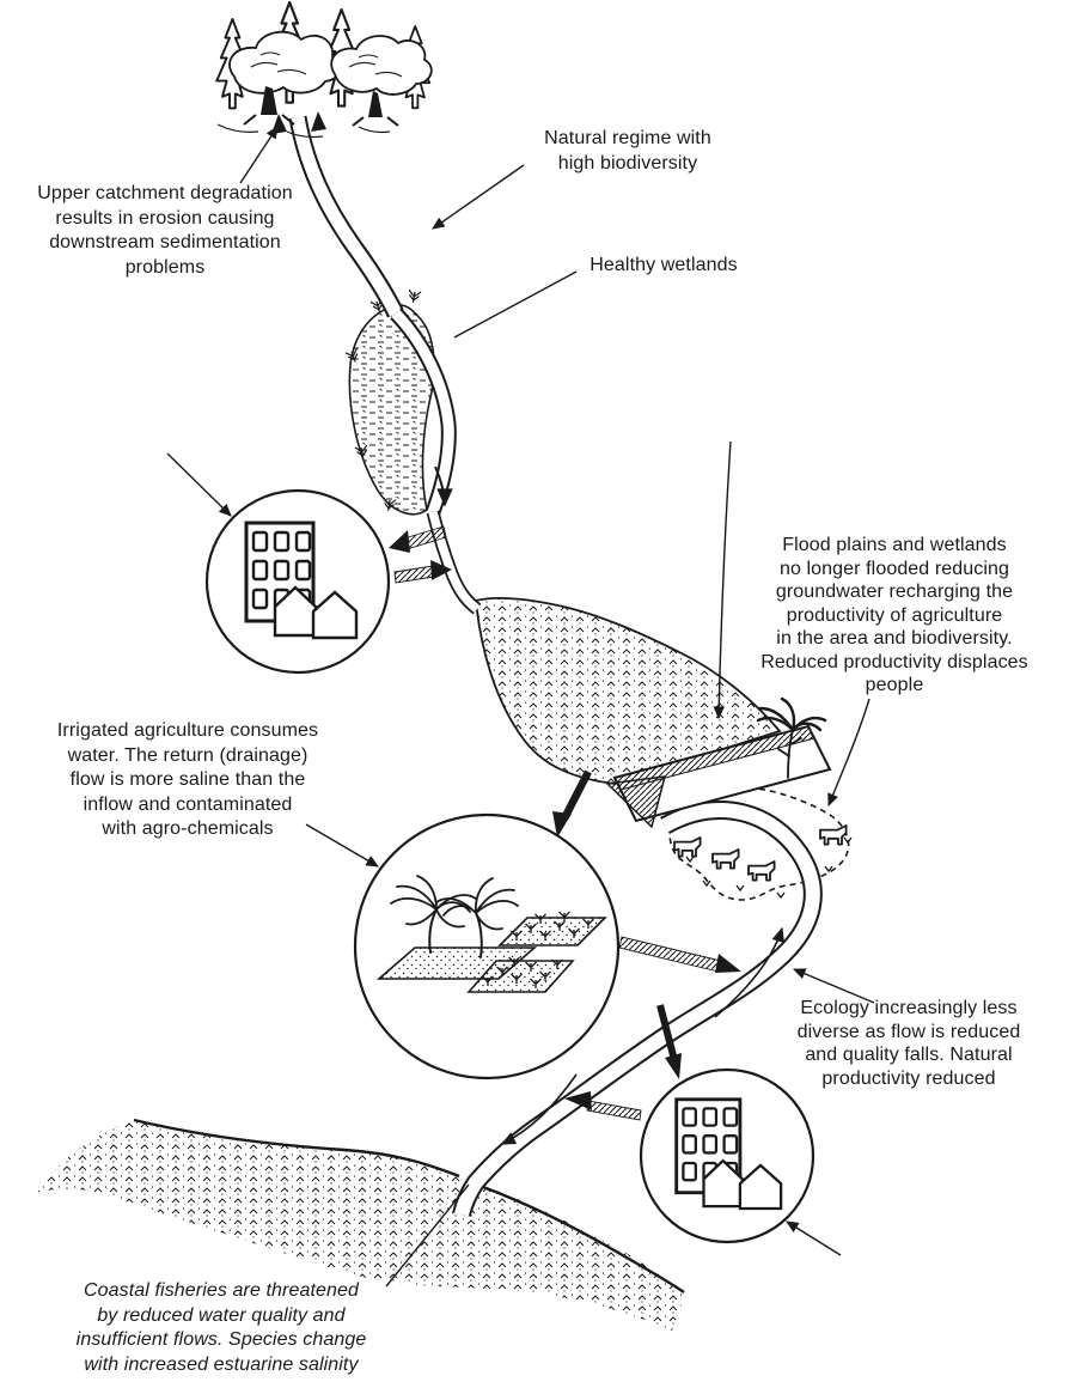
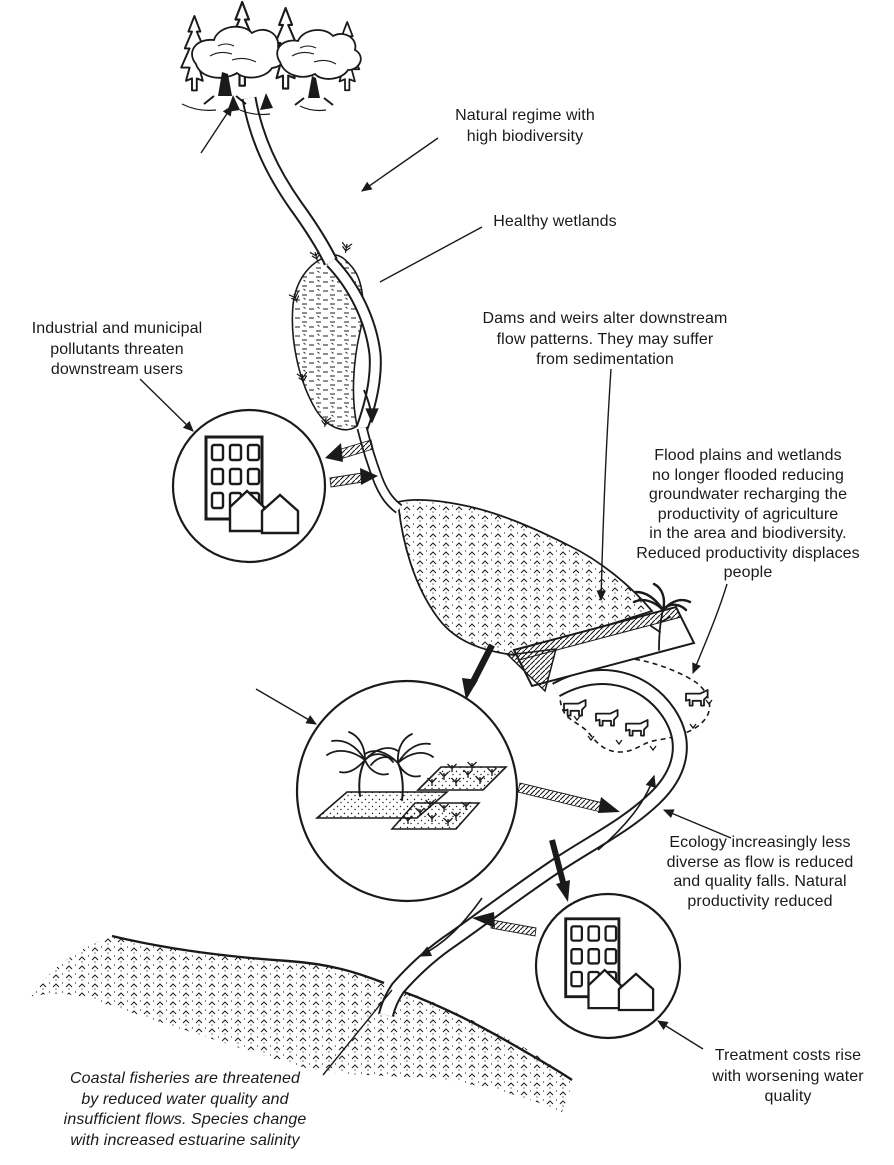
- Upper catchment degradation
- results in erosion causing
- downstream sedimentation
- problems
  Natural regime with
  high biodiversity
  Healthy wetlands
+ Industrial and municipal
+ pollutants threaten
+ downstream users
+ Dams and weirs alter downstream
+ flow patterns. They may suffer
+ from sedimentation
  Flood plains and wetlands
  no longer flooded reducing
  groundwater recharging the
  productivity of agriculture
  in the area and biodiversity.
  Reduced productivity displaces
  people
- Irrigated agriculture consumes
- water. The return (drainage)
- flow is more saline than the
- inflow and contaminated
- with agro-chemicals
  Ecology increasingly less
  diverse as flow is reduced
  and quality falls. Natural
  productivity reduced
+ Treatment costs rise
+ with worsening water
+ quality
  Coastal fisheries are threatened
  by reduced water quality and
  insufficient flows. Species change
  with increased estuarine salinity
